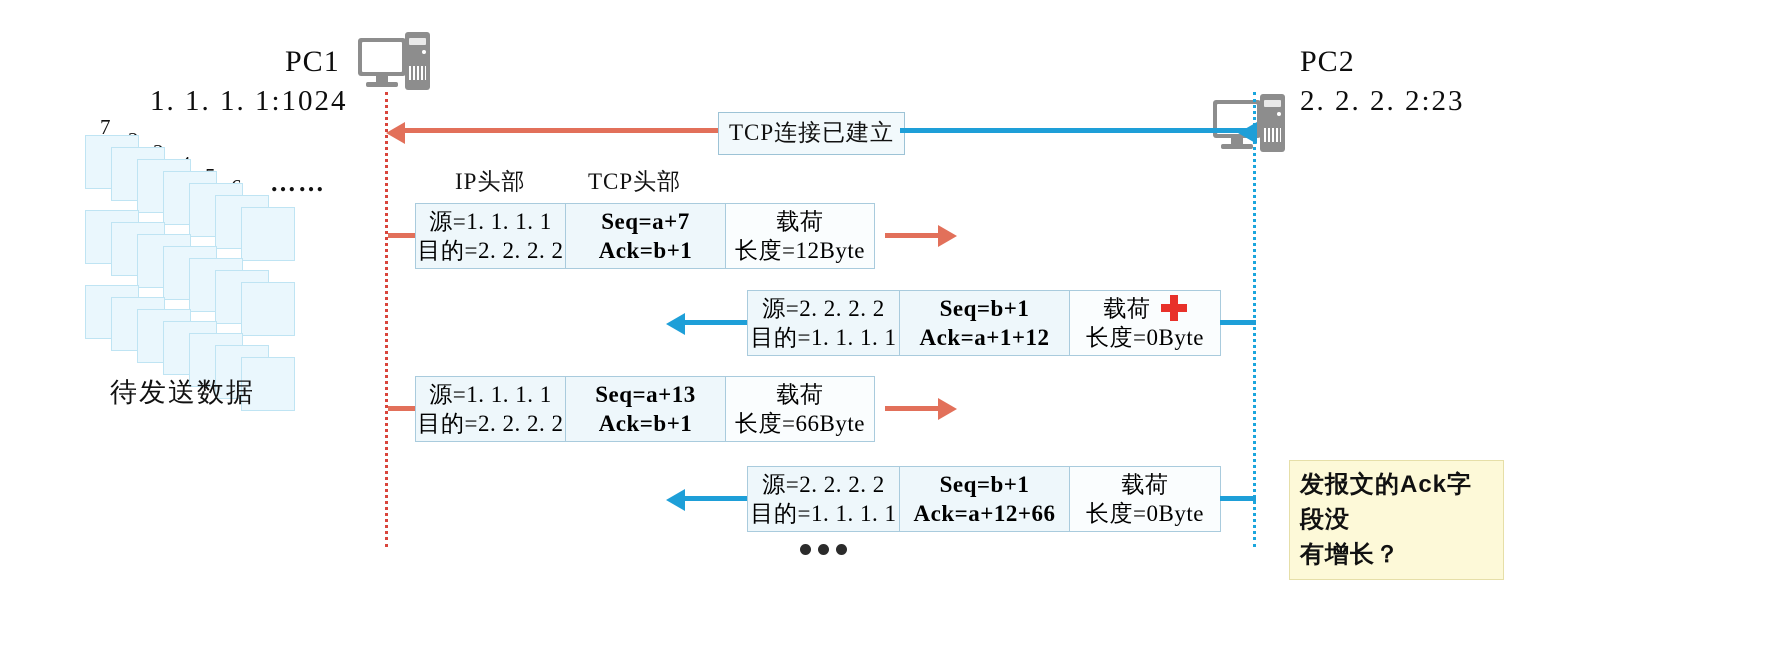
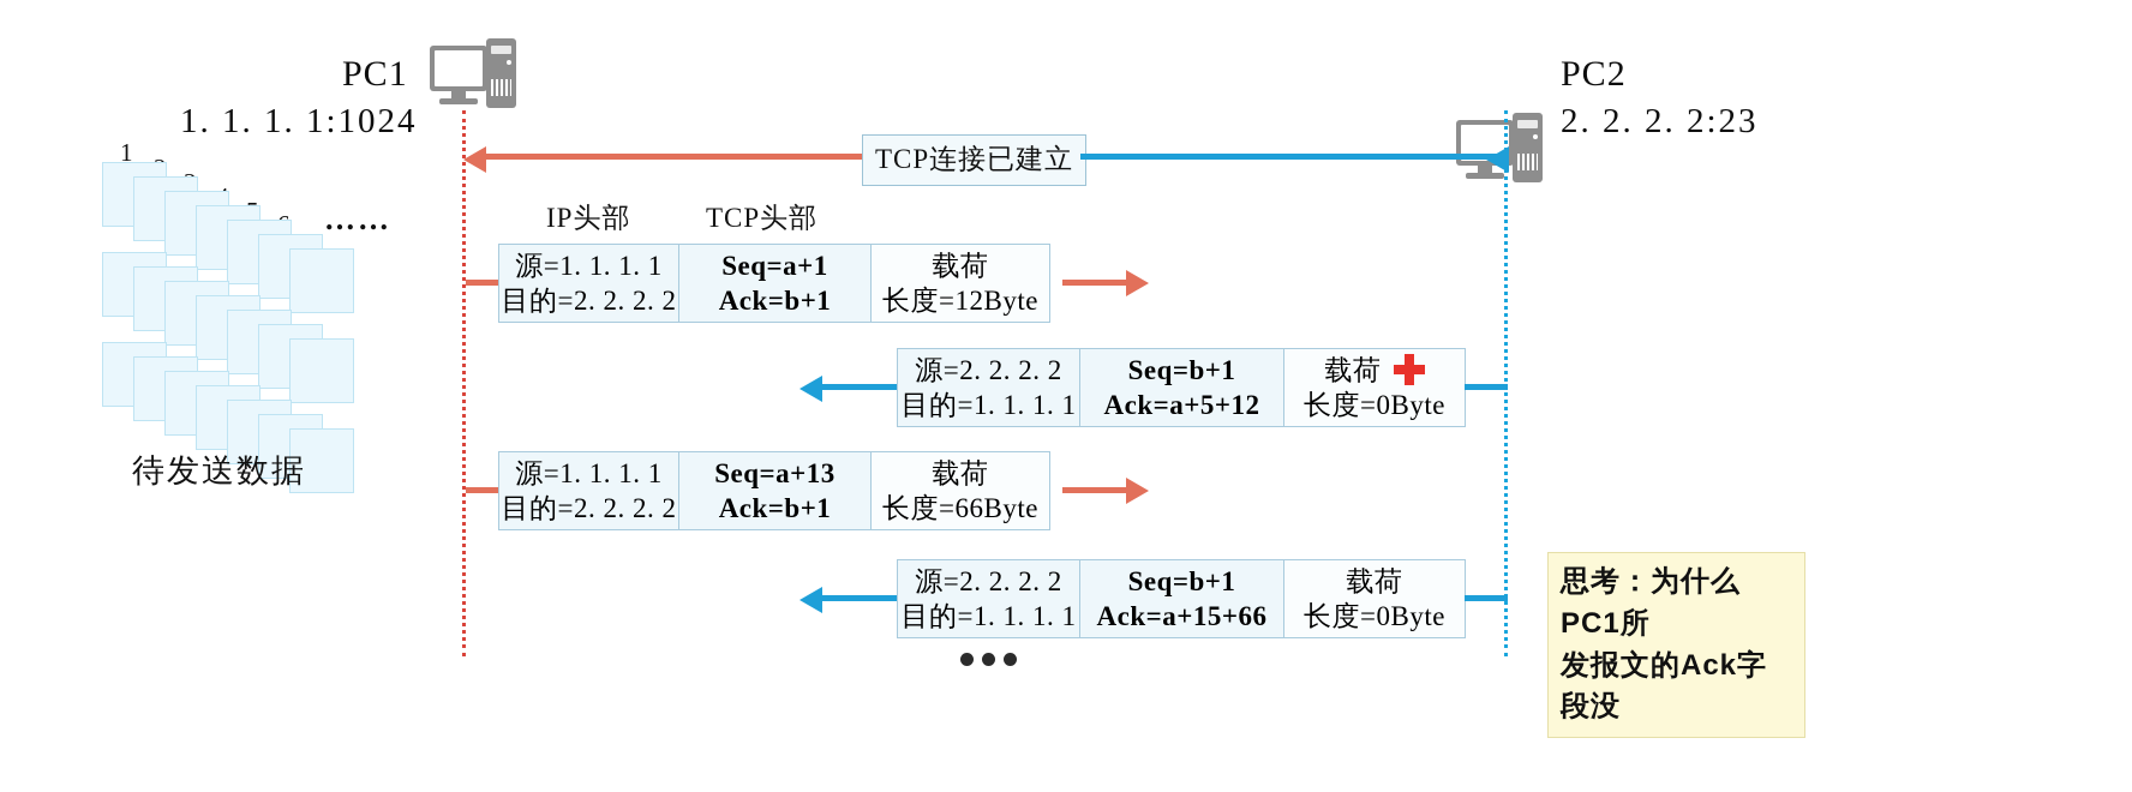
  PC1
  1. 1. 1. 1:1024
  PC2
  2. 2. 2. 2:23
  TCP连接已建立
  IP头部
  TCP头部
- 7
+ 1
  ……
  待发送数据
  源=1. 1. 1. 1
  目的=2. 2. 2. 2
- Seq=a+7
+ Seq=a+1
  Ack=b+1
  载荷
  长度=12Byte
  源=2. 2. 2. 2
  目的=1. 1. 1. 1
  Seq=b+1
- Ack=a+1+12
+ Ack=a+5+12
  载荷
  长度=0Byte
  源=1. 1. 1. 1
  目的=2. 2. 2. 2
  Seq=a+13
  Ack=b+1
  载荷
  长度=66Byte
  源=2. 2. 2. 2
  目的=1. 1. 1. 1
  Seq=b+1
- Ack=a+12+66
+ Ack=a+15+66
  载荷
  长度=0Byte
+ 思考：为什么PC1所
  发报文的Ack字段没
- 有增长？
